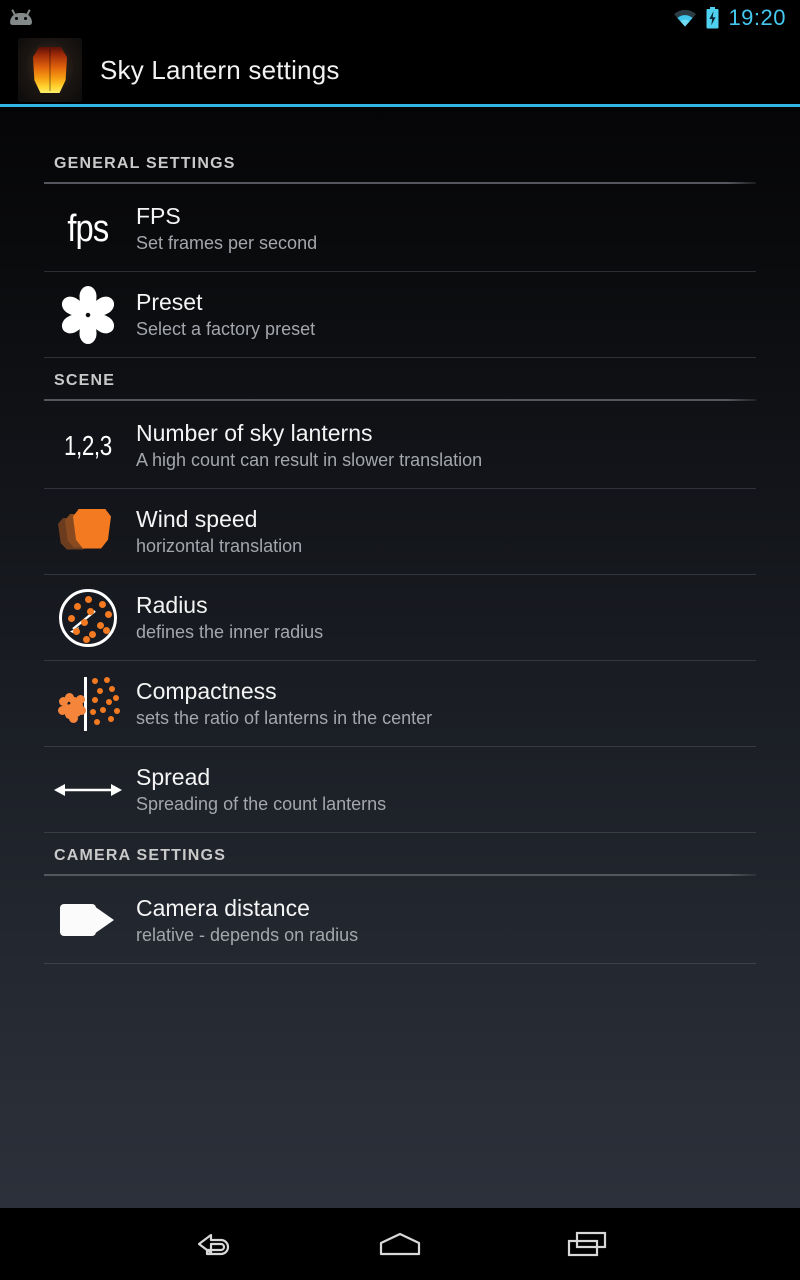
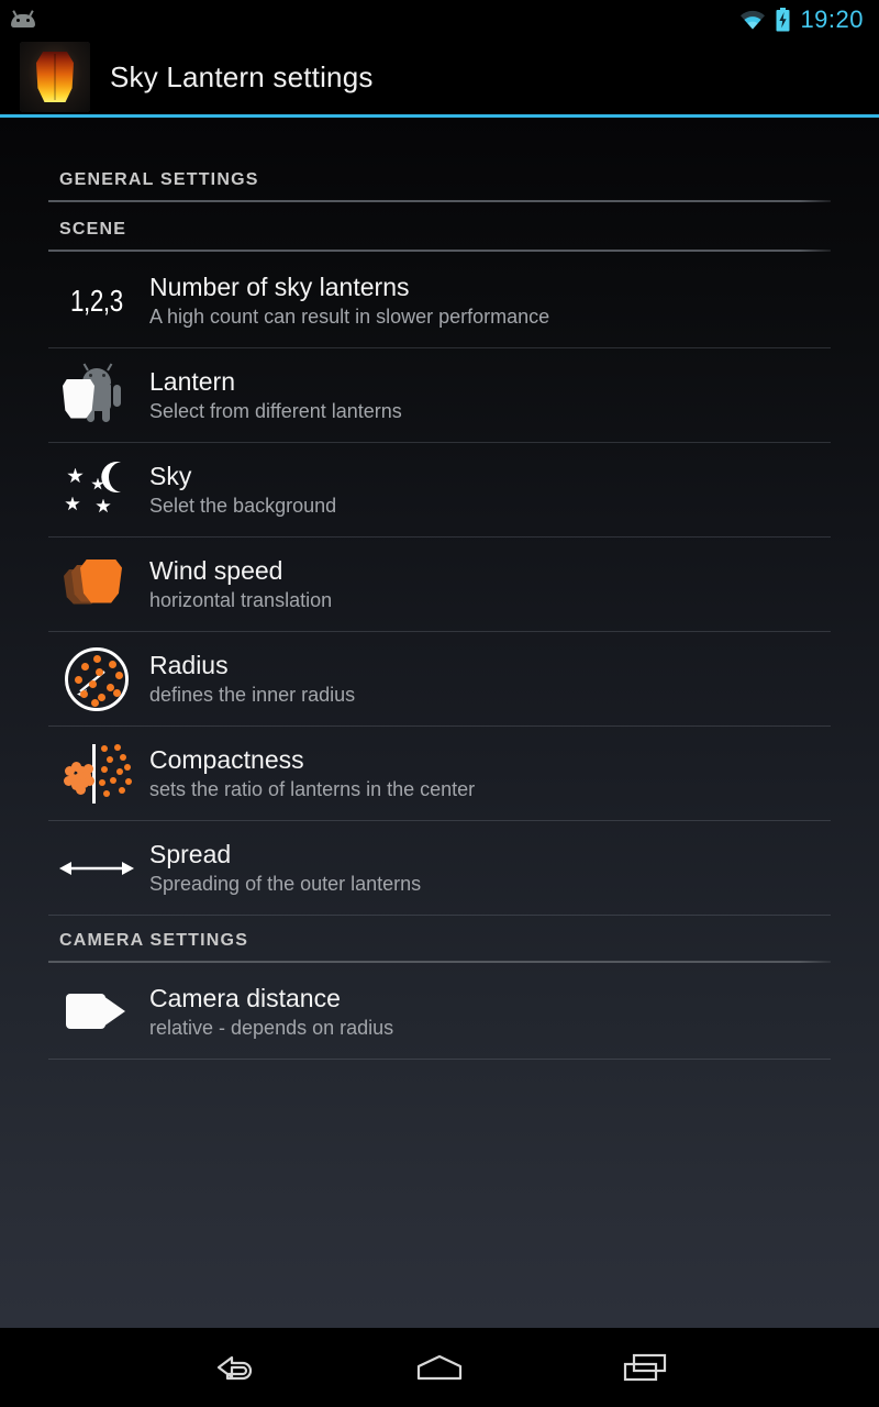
  19:20
  Sky Lantern settings
  GENERAL SETTINGS
- fps
- FPS
- Set frames per second
- Preset
- Select a factory preset
  SCENE
  1,2,3
  Number of sky lanterns
- A high count can result in slower translation
+ A high count can result in slower performance
+ Lantern
+ Select from different lanterns
+ Sky
+ Selet the background
  Wind speed
  horizontal translation
  Radius
  defines the inner radius
  Compactness
  sets the ratio of lanterns in the center
  Spread
- Spreading of the count lanterns
+ Spreading of the outer lanterns
  CAMERA SETTINGS
  Camera distance
  relative - depends on radius
